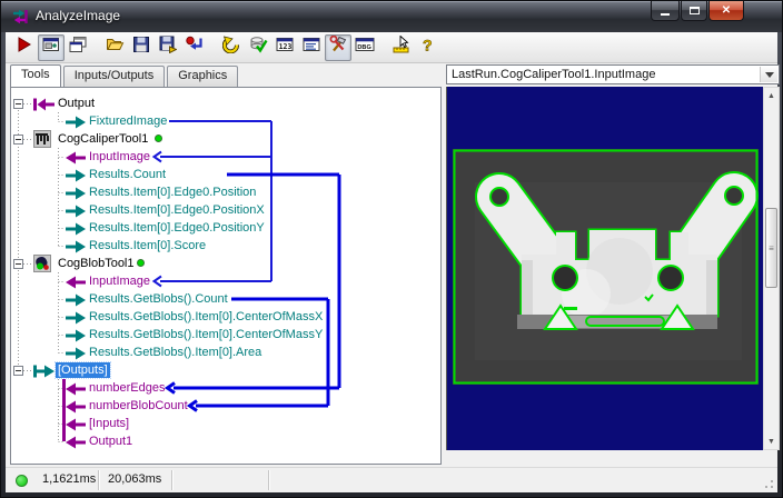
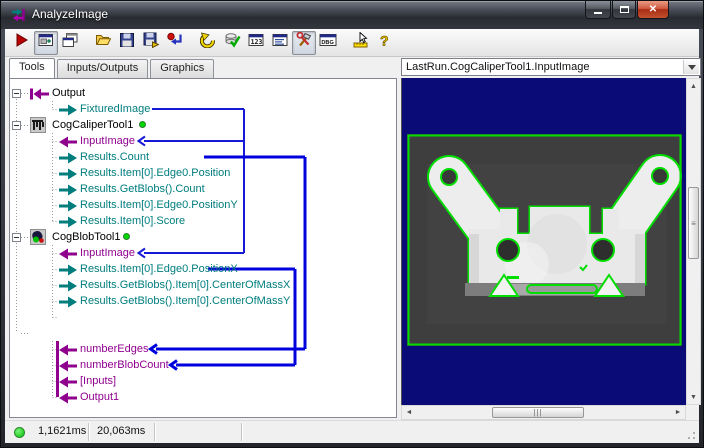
  AnalyzeImage
  ✕
  123
  ?
  Tools
  Inputs/Outputs
  Graphics
  Output
  FixturedImage
  CogCaliperTool1
  InputImage
  Results.Count
  Results.Item[0].Edge0.Position
- Results.Item[0].Edge0.PositionX
+ Results.GetBlobs().Count
  Results.Item[0].Edge0.PositionY
  Results.Item[0].Score
  CogBlobTool1
  InputImage
- Results.GetBlobs().Count
+ Results.Item[0].Edge0.PositionX
  Results.GetBlobs().Item[0].CenterOfMassX
  Results.GetBlobs().Item[0].CenterOfMassY
- Results.GetBlobs().Item[0].Area
- [Outputs]
  numberEdges
  numberBlobCount
  [Inputs]
  Output1
  LastRun.CogCaliperTool1.InputImage
  ≡
+ |||
  1,1621ms
  20,063ms
